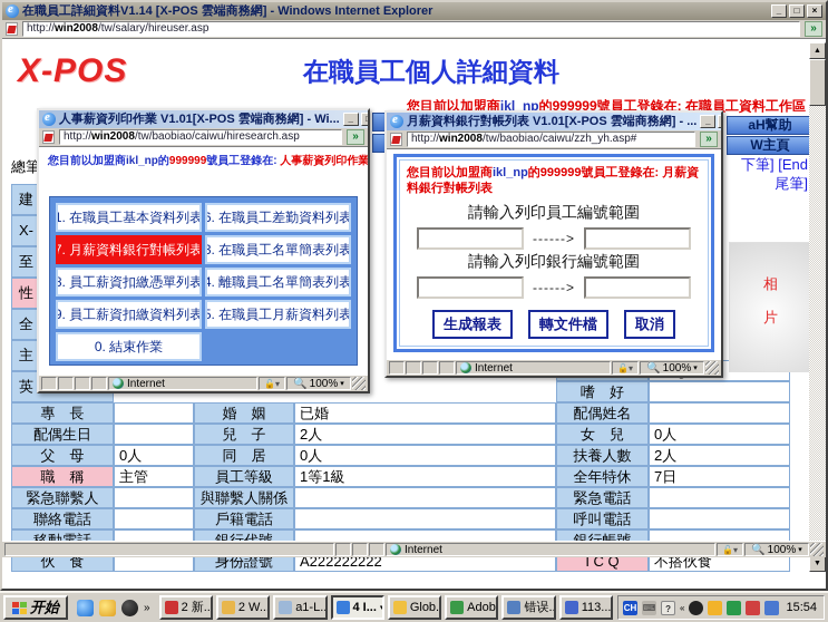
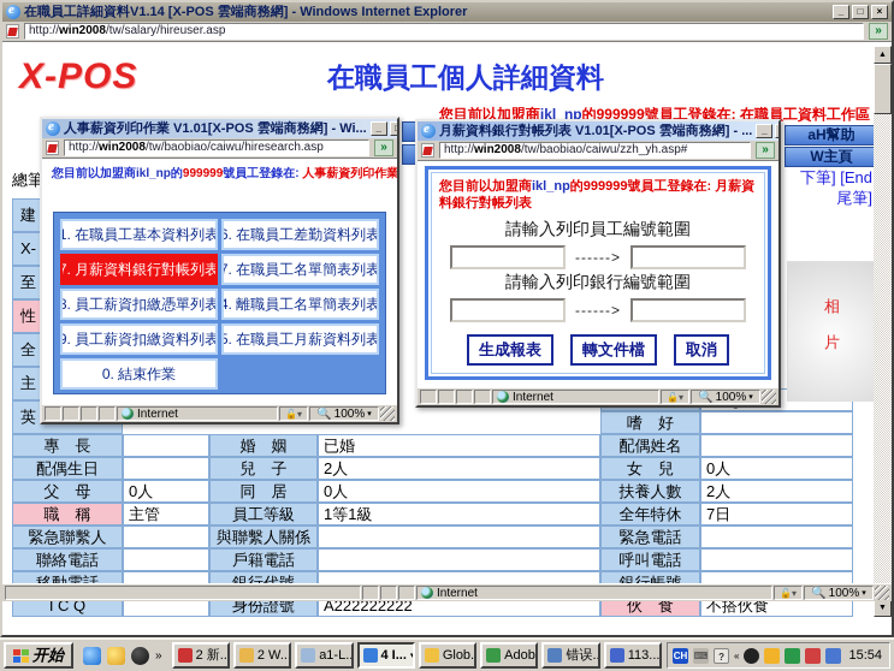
  在職員工詳細資料V1.14 [X-POS 雲端商務網] - Windows Internet Explorer
  _
  □
  ×
  http://win2008/tw/salary/hireuser.asp
  »
  X-POS
  在職員工個人詳細資料
  您目前以加盟商ikl_np的999999號員工登錄在: 在職員工資料工作區
  aH幫助
  W主頁
  總筆
  下筆] [End
  尾筆]
  建
  X-
  至
  性
  全
  主
  英
  嗜 好
  專 長
  婚 姻
  已婚
  配偶姓名
  配偶生日
  兒 子
  2人
  女 兒
  0人
  父 母
  0人
  同 居
  0人
  扶養人數
  2人
  職 稱
  主管
  員工等級
  1等1級
  全年特休
  7日
  緊急聯繫人
  與聯繫人關係
  緊急電話
  聯絡電話
  戶籍電話
  呼叫電話
- 伙 食
+ I C Q
  身份證號
  A222222222
- I C Q
+ 伙 食
  不搭伙食
  相
  片
  Internet
  🔓▾
  🔍
  100%
  人事薪資列印作業 V1.01[X-POS 雲端商務網] - Wi...
  _
  http://win2008/tw/baobiao/caiwu/hiresearch.asp
  »
  您目前以加盟商ikl_np的999999號員工登錄在: 人事薪資列印作業
  1. 在職員工基本資料列表
  6. 在職員工差勤資料列表
  7. 月薪資料銀行對帳列表
- 3. 在職員工名單簡表列表
+ 7. 在職員工名單簡表列表
  8. 員工薪資扣繳憑單列表
  4. 離職員工名單簡表列表
  9. 員工薪資扣繳資料列表
  5. 在職員工月薪資料列表
  0. 結束作業
  Internet
  🔓▾
  🔍
  100%
  月薪資料銀行對帳列表 V1.01[X-POS 雲端商務網] - ...
  _
  http://win2008/tw/baobiao/caiwu/zzh_yh.asp#
  »
  您目前以加盟商ikl_np的999999號員工登錄在: 月薪資料銀行對帳列表
  請輸入列印員工編號範圍
  ------>
  請輸入列印銀行編號範圍
  ------>
  生成報表
  轉文件檔
  取消
  Internet
  🔓▾
  🔍
  100%
  开始
  »
  2 新..
  2 W..
  a1-L.
  4 I...
  Glob.
  113...
  CH
  ⌨
  ?
  «
  15:54
